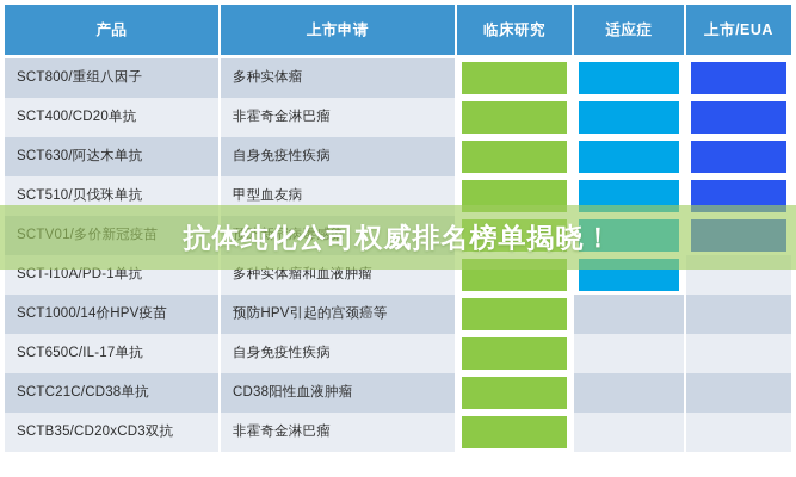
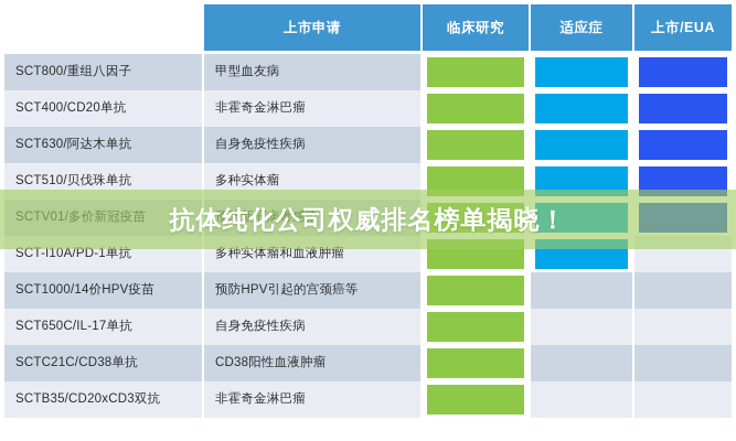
- 产品
  上市申请
  临床研究
  适应症
  上市/EUA
  SCT800/重组八因子
- 多种实体瘤
+ 甲型血友病
  SCT400/CD20单抗
  非霍奇金淋巴瘤
  SCT630/阿达木单抗
  自身免疫性疾病
  SCT510/贝伐珠单抗
- 甲型血友病
+ 多种实体瘤
  SCTV01/多价新冠疫苗
  预防新冠病毒感染
  SCT-I10A/PD-1单抗
  多种实体瘤和血液肿瘤
  SCT1000/14价HPV疫苗
  预防HPV引起的宫颈癌等
  SCT650C/IL-17单抗
  自身免疫性疾病
  SCTC21C/CD38单抗
  CD38阳性血液肿瘤
  SCTB35/CD20xCD3双抗
  非霍奇金淋巴瘤
  抗体纯化公司权威排名榜单揭晓！
